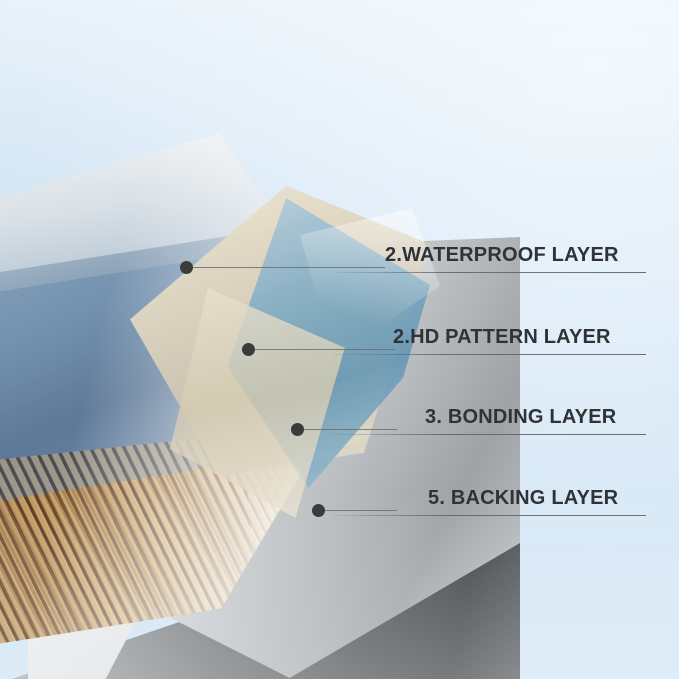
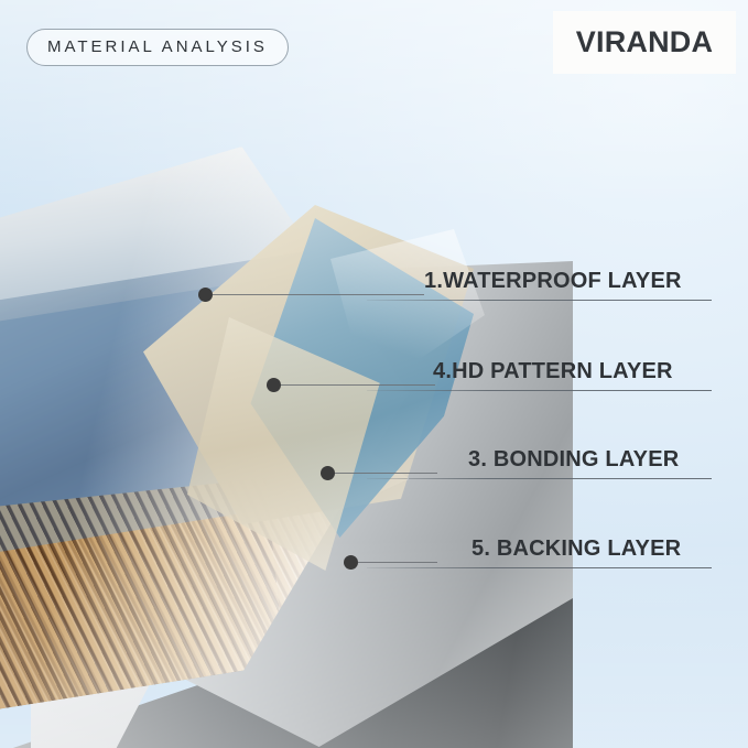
+ MATERIAL ANALYSIS
+ VIRANDA
- 2.WATERPROOF LAYER
+ 1.WATERPROOF LAYER
- 2.HD PATTERN LAYER
+ 4.HD PATTERN LAYER
  3. BONDING LAYER
  5. BACKING LAYER
